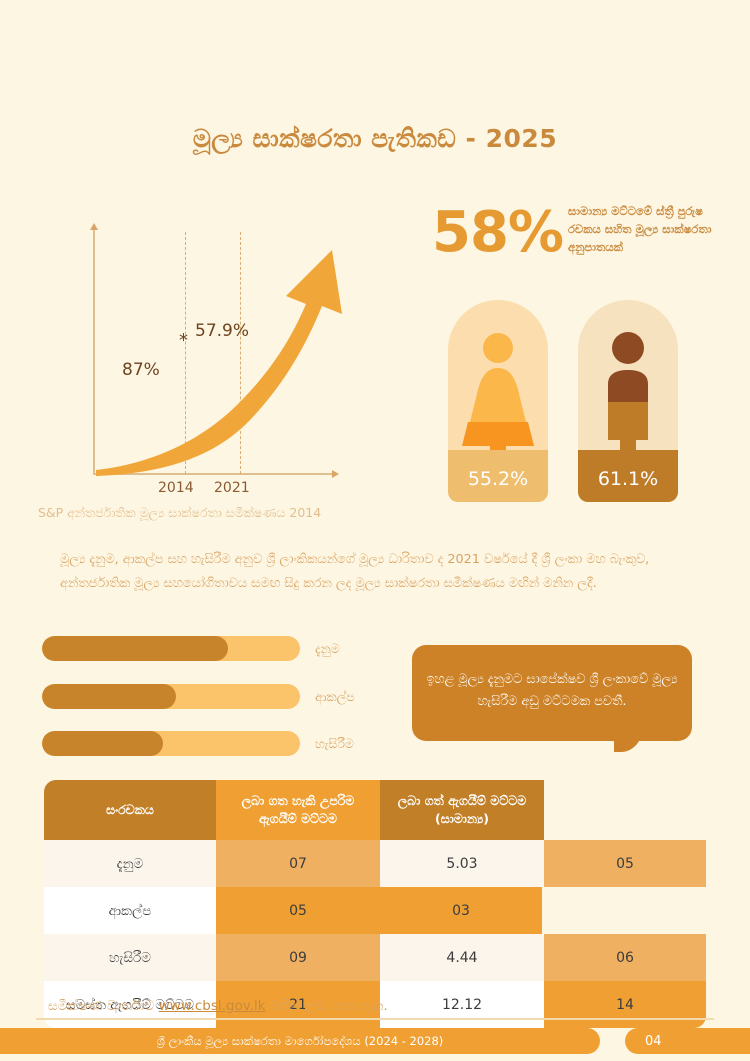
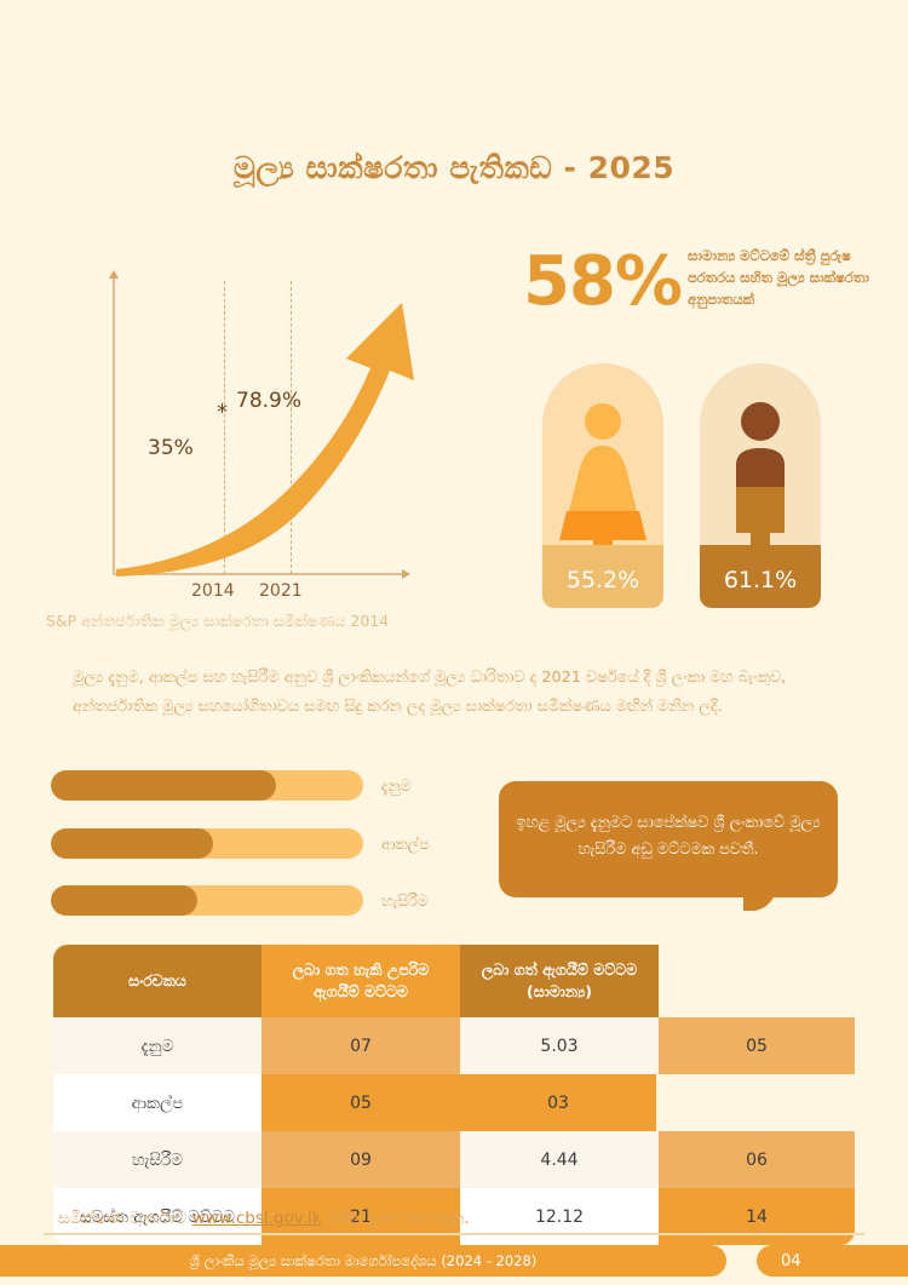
  මූල්‍ය සාක්ෂරතා පැතිකඩ - 2025
  *
- 87%
+ 35%
- 57.9%
+ 78.9%
  2014
  2021
  S&P අන්තර්ජාතික මූල්‍ය සාක්ෂරතා සමීක්ෂණය 2014
  58%
- සාමාන්‍ය මට්ටමේ ස්ත්‍රී පුරුෂ රචකය සහිත මූල්‍ය සාක්ෂරතා අනුපාතයක්
+ සාමාන්‍ය මට්ටමේ ස්ත්‍රී පුරුෂ පරතරය සහිත මූල්‍ය සාක්ෂරතා අනුපාතයක්
  55.2%
  61.1%
  මූල්‍ය දැනුම, ආකල්ප සහ හැසිරීම අනුව ශ්‍රී ලාංකිකයන්ගේ මූල්‍ය ධාරිතාව ද 2021 වර්ෂයේ දී ශ්‍රී ලංකා මහ බැංකුව, අන්තර්ජාතික මූල්‍ය සහයෝගිතාවය සමඟ සිදු කරන ලද මූල්‍ය සාක්ෂරතා සමීක්ෂණය මඟින් මනින ලදී.
  දැනුම
  ආකල්ප
  හැසිරීම
  ඉහළ මූල්‍ය දැනුමට සාපේක්ෂව ශ්‍රී ලංකාවේ මූල්‍ය හැසිරීම අඩු මට්ටමක පවතී.
  සංරචකය
  ලබා ගත හැකි උපරිම ඇගයීම් මට්ටම
  ලබා ගත් ඇගයීම් මට්ටම (සාමාන්‍ය)
  දැනුම
  07
  5.03
  05
  ආකල්ප
  05
  03
  හැසිරීම
  09
  4.44
  06
  සමස්ත ඇගයීම් මට්ටම
  21
  12.12
  14
  සමීක්ෂණ වාර්තාව www.cbsl.gov.lk මගින් ලබා ගත හැක.
  ශ්‍රී ලාංකීය මූල්‍ය සාක්ෂරතා මාර්ගෝපදේශය (2024 - 2028)
  04
